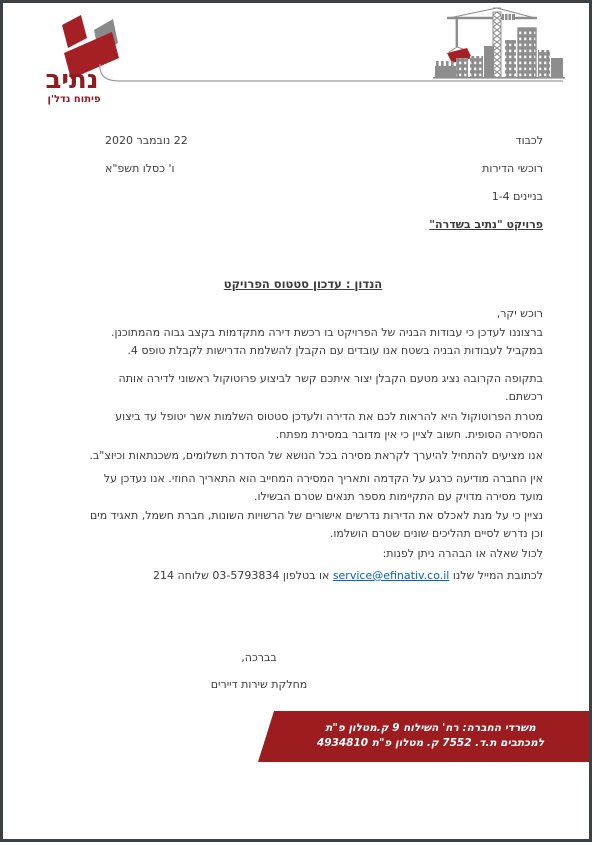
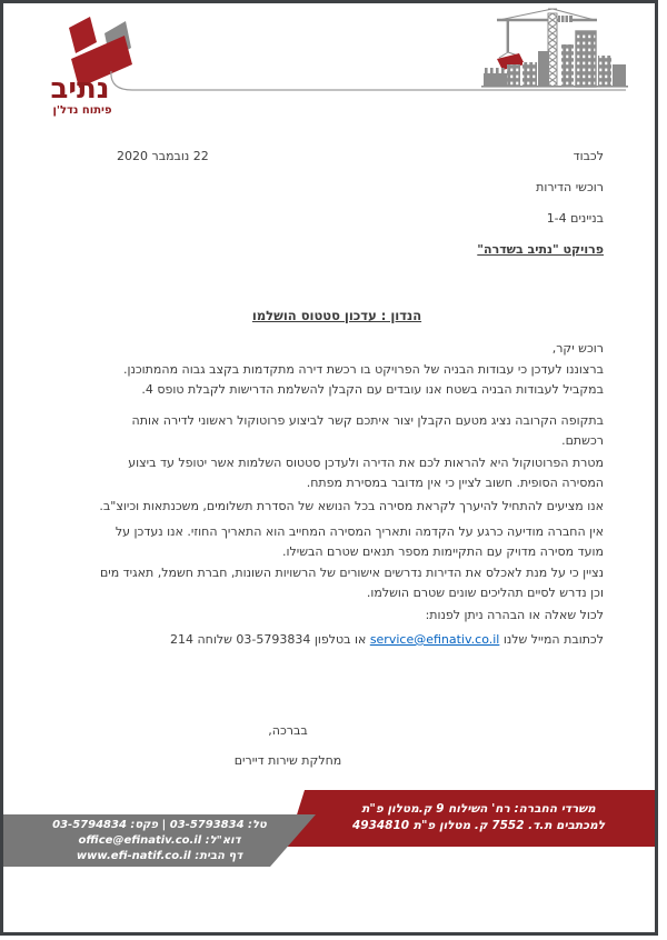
  נתיב
  פיתוח נדל'ן
  22 נובמבר 2020
- ו' כסלו תשפ"א
  לכבוד
  רוכשי הדירות
  בניינים 1-4
  פרויקט "נתיב בשדרה"
- הנדון : עדכון סטטוס הפרויקט
+ הנדון : עדכון סטטוס הושלמו
  רוכש יקר,
  ברצוננו לעדכן כי עבודות הבניה של הפרויקט בו רכשת דירה מתקדמות בקצב גבוה מהמתוכנן.
  במקביל לעבודות הבניה בשטח אנו עובדים עם הקבלן להשלמת הדרישות לקבלת טופס 4.
  בתקופה הקרובה נציג מטעם הקבלן יצור איתכם קשר לביצוע פרוטוקול ראשוני לדירה אותה
  רכשתם.
  מטרת הפרוטוקול היא להראות לכם את הדירה ולעדכן סטטוס השלמות אשר יטופל עד ביצוע
  המסירה הסופית. חשוב לציין כי אין מדובר במסירת מפתח.
  אנו מציעים להתחיל להיערך לקראת מסירה בכל הנושא של הסדרת תשלומים, משכנתאות וכיוצ"ב.
  אין החברה מודיעה כרגע על הקדמה ותאריך המסירה המחייב הוא התאריך החוזי. אנו נעדכן על
  מועד מסירה מדויק עם התקיימות מספר תנאים שטרם הבשילו.
  נציין כי על מנת לאכלס את הדירות נדרשים אישורים של הרשויות השונות, חברת חשמל, תאגיד מים
  וכן נדרש לסיים תהליכים שונים שטרם הושלמו.
  לכול שאלה או הבהרה ניתן לפנות:
  לכתובת המייל שלנו service@efinativ.co.il או בטלפון 03-5793834 שלוחה 214
  בברכה,
  מחלקת שירות דיירים
  משרדי החברה: רח' השילוח 9 ק.מטלון פ"ת
  למכתבים ת.ד. 7552 ק. מטלון פ"ת 4934810
+ טל: 03-5793834 | פקס: 03-5794834
+ דוא"ל: office@efinativ.co.il
+ דף הבית: www.efi-natif.co.il
